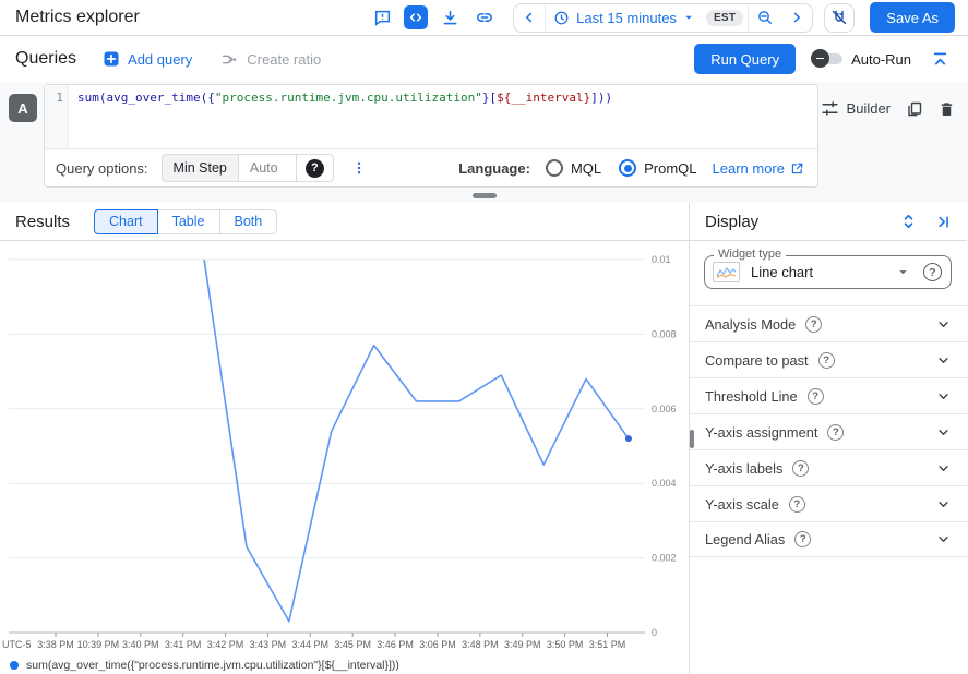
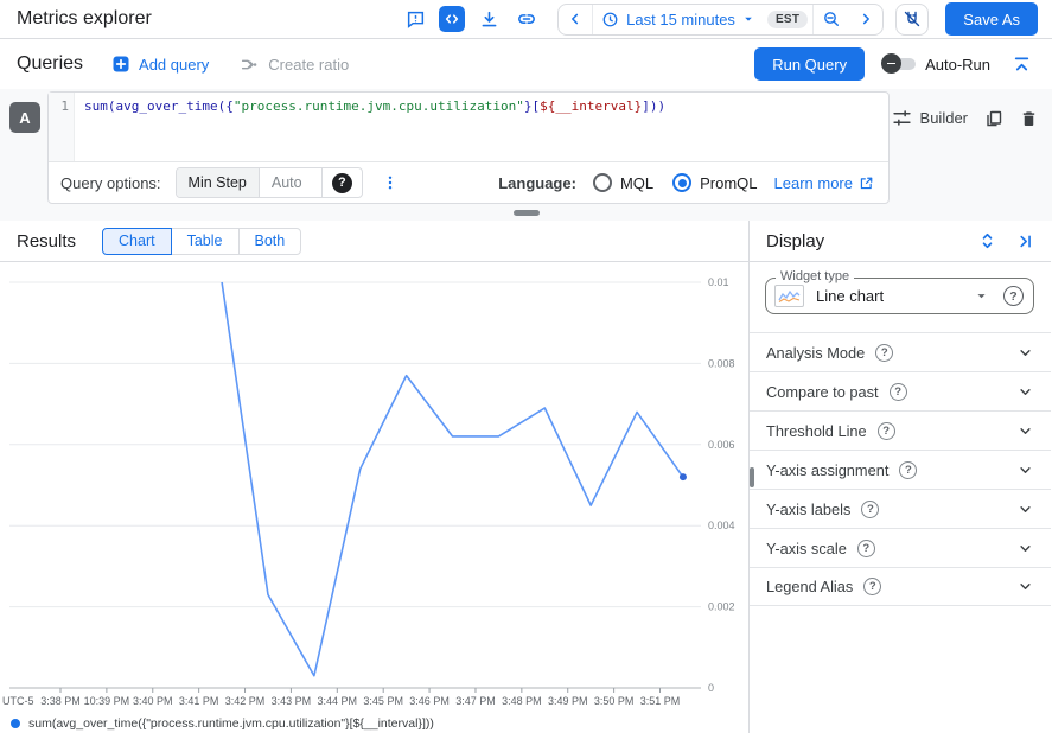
  Metrics explorer
  Last 15 minutes
  EST
  Save As
  Queries
  Add query
  Create ratio
  Run Query
  Auto-Run
  A
  1
  sum(avg_over_time({"process.runtime.jvm.cpu.utilization"}[${__interval}]))
  Query options:
  Min Step
  Auto
  ?
  Language:
  MQL
  PromQL
  Learn more
  Builder
  Results
  Chart
  Table
  Both
  0
  0.002
  0.004
  0.006
  0.008
  0.01
  UTC-5
  3:38 PM
  10:39 PM
  3:40 PM
  3:41 PM
  3:42 PM
  3:43 PM
  3:44 PM
  3:45 PM
  3:46 PM
- 3:06 PM
+ 3:47 PM
  3:48 PM
  3:49 PM
  3:50 PM
  3:51 PM
  sum(avg_over_time({"process.runtime.jvm.cpu.utilization"}[${__interval}]))
  Display
  Widget type
  Line chart
  ?
  Analysis Mode
  ?
  Compare to past
  ?
  Threshold Line
  ?
  Y-axis assignment
  ?
  Y-axis labels
  ?
  Y-axis scale
  ?
  Legend Alias
  ?
